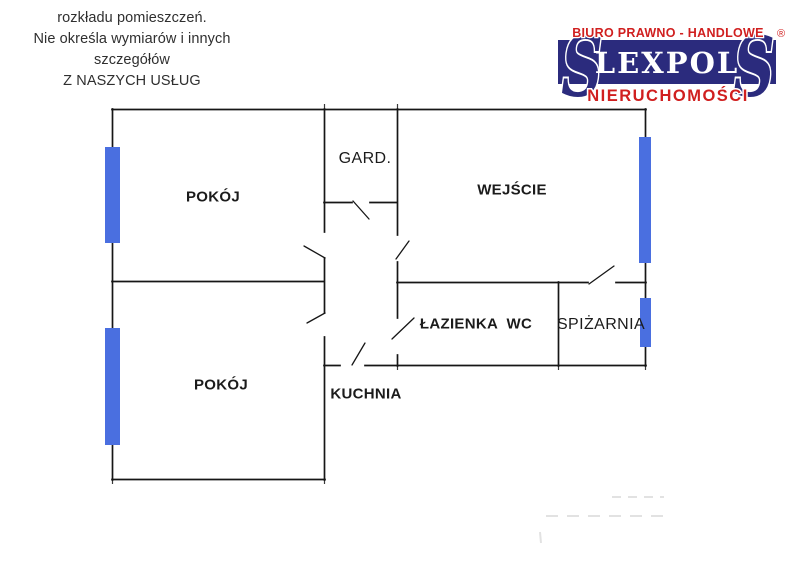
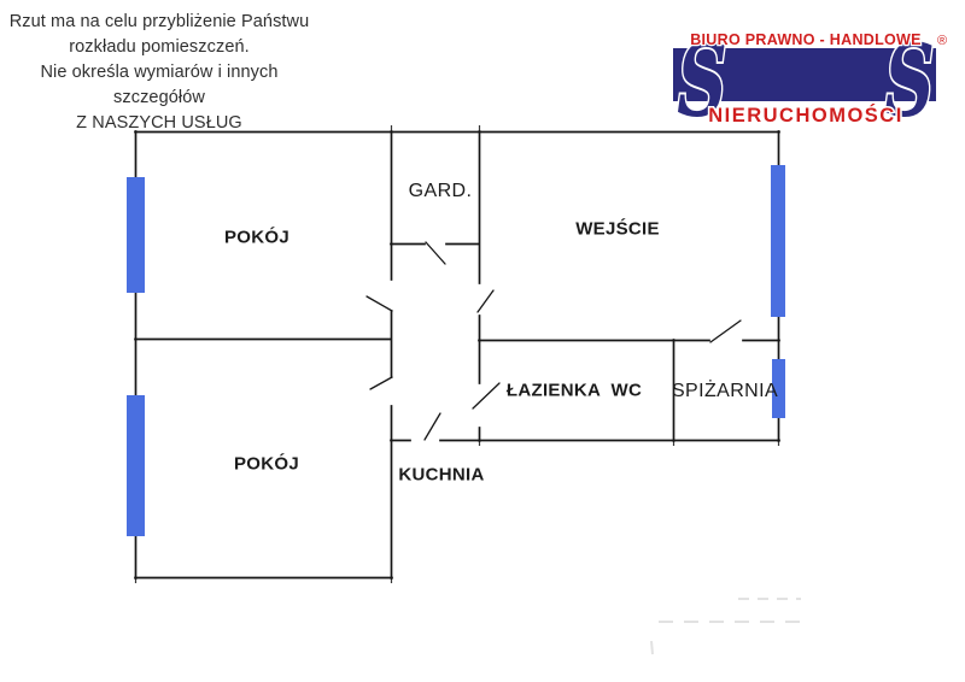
+ Rzut ma na celu przybliżenie Państwu
  rozkładu pomieszczeń.
  Nie określa wymiarów i innych szczegółów
  Z NASZYCH USŁUG
  S
  S
  BIURO PRAWNO - HANDLOWE
  ®
- LEXPOL
  NIERUCHOMOŚCI
  POKÓJ
  GARD.
  WEJŚCIE
  ŁAZIENKA WC
  SPIŻARNIA
  POKÓJ
  KUCHNIA
